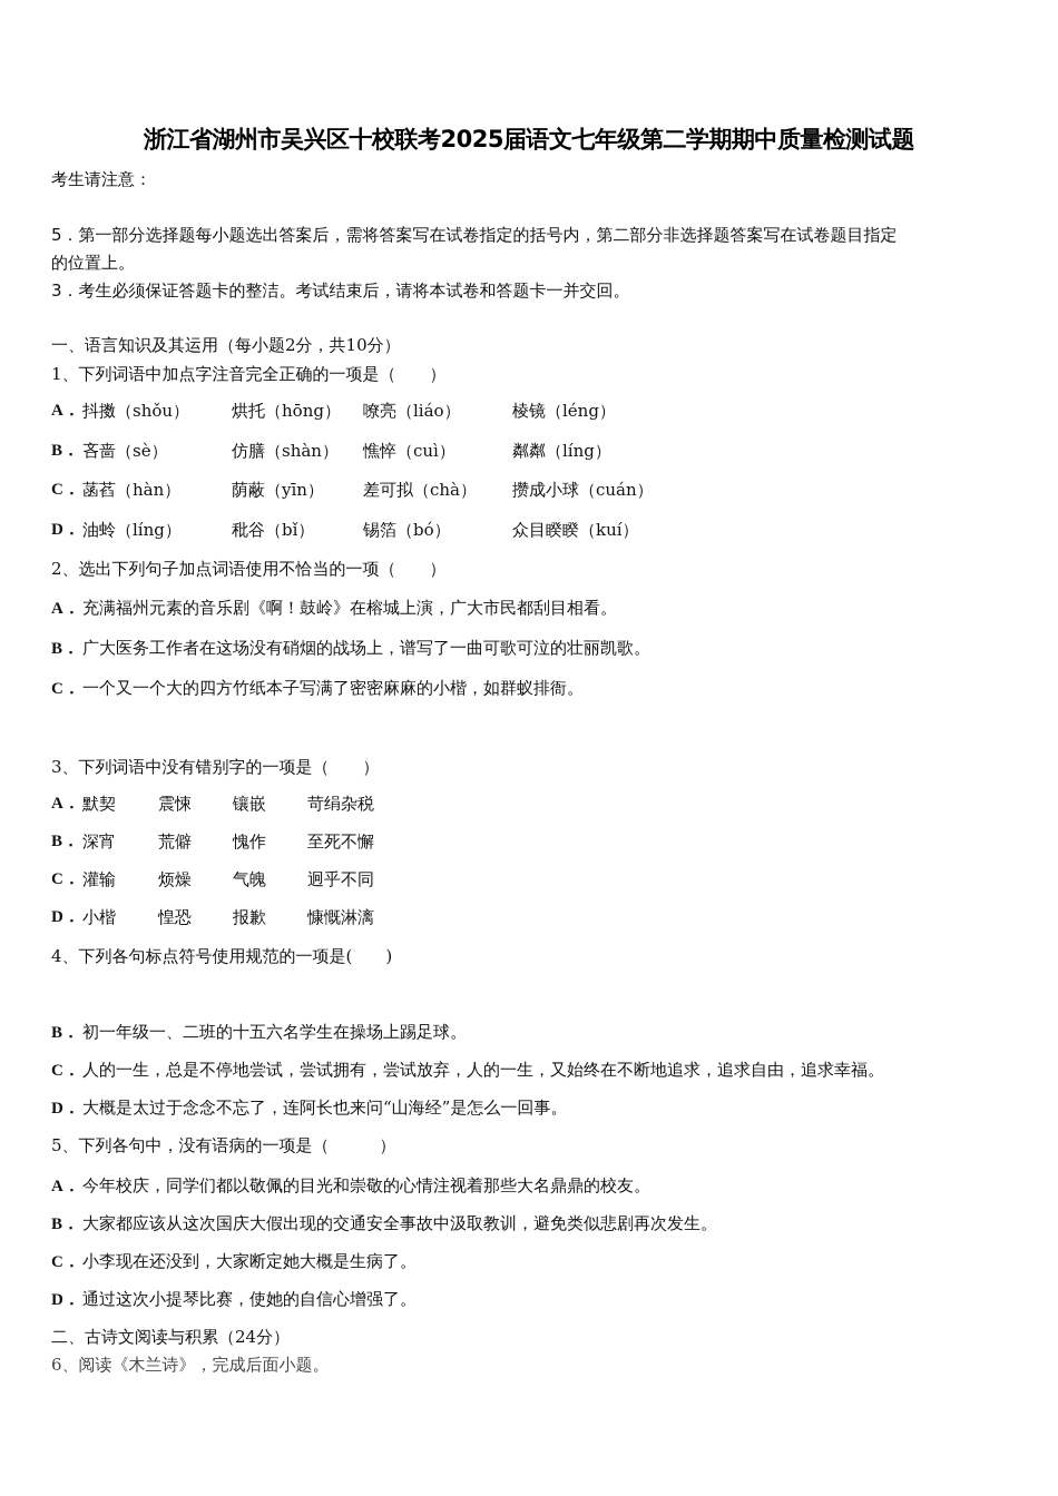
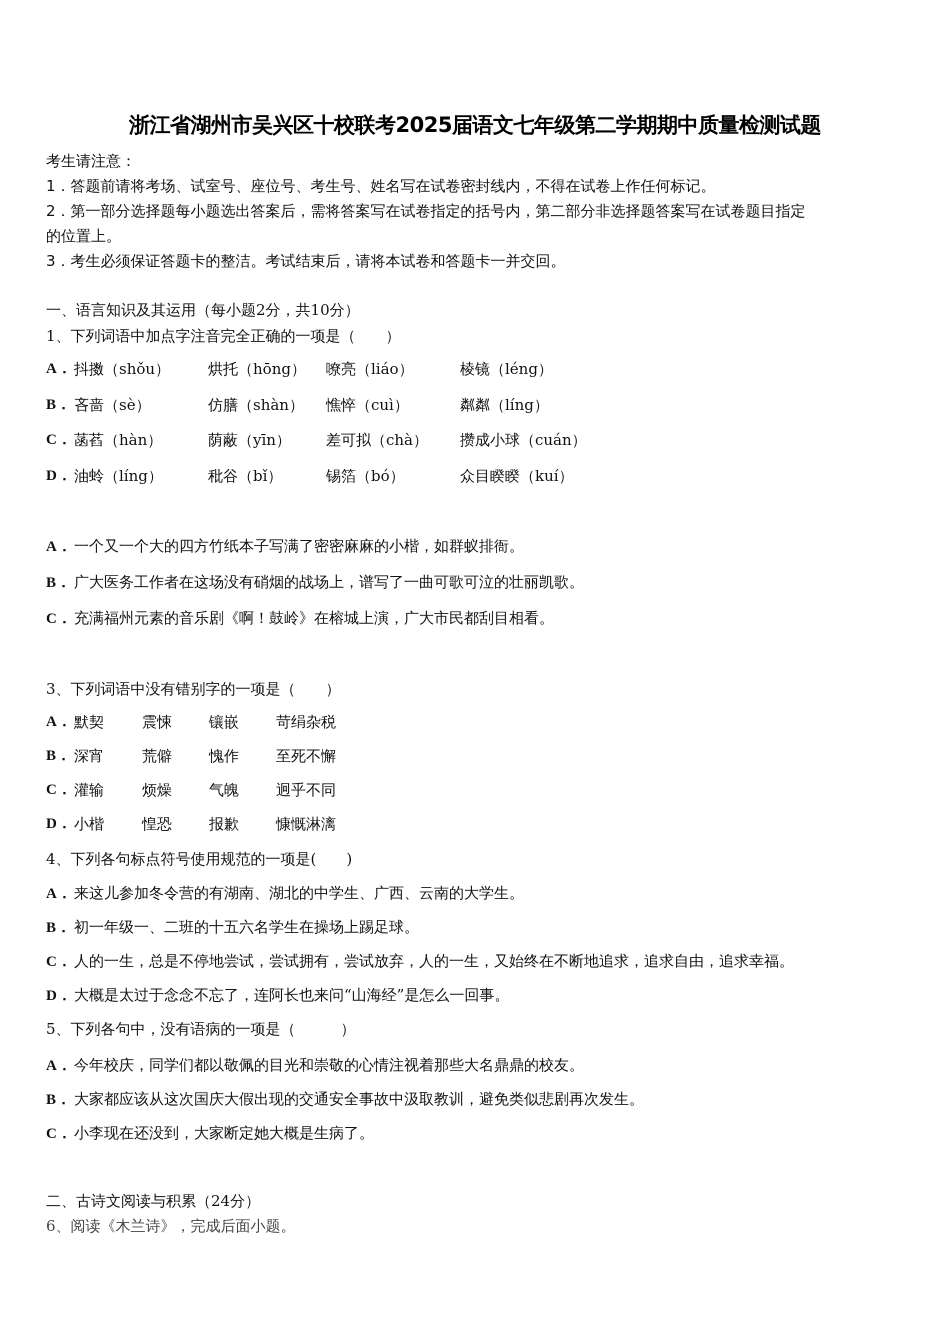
  浙江省湖州市吴兴区十校联考2025届语文七年级第二学期期中质量检测试题
  考生请注意：
+ 1．答题前请将考场、试室号、座位号、考生号、姓名写在试卷密封线内，不得在试卷上作任何标记。
- 5．第一部分选择题每小题选出答案后，需将答案写在试卷指定的括号内，第二部分非选择题答案写在试卷题目指定
+ 2．第一部分选择题每小题选出答案后，需将答案写在试卷指定的括号内，第二部分非选择题答案写在试卷题目指定
  的位置上。
  3．考生必须保证答题卡的整洁。考试结束后，请将本试卷和答题卡一并交回。
  一、语言知识及其运用（每小题2分，共10分）
  1、下列词语中加点字注音完全正确的一项是（ ）
  A．
  抖擞（shǒu）
  烘托（hōng）
  嘹亮（liáo）
  棱镜（léng）
  B．
  吝啬（sè）
  仿膳（shàn）
  憔悴（cuì）
  粼粼（líng）
  C．
  菡萏（hàn）
  荫蔽（yīn）
  差可拟（chà）
  攒成小球（cuán）
  D．
  油蛉（líng）
  秕谷（bǐ）
  锡箔（bó）
  众目睽睽（kuí）
- 2、选出下列句子加点词语使用不恰当的一项（ ）
- A． 充满福州元素的音乐剧《啊！鼓岭》在榕城上演，广大市民都刮目相看。
+ A． 一个又一个大的四方竹纸本子写满了密密麻麻的小楷，如群蚁排衙。
  B． 广大医务工作者在这场没有硝烟的战场上，谱写了一曲可歌可泣的壮丽凯歌。
- C． 一个又一个大的四方竹纸本子写满了密密麻麻的小楷，如群蚁排衙。
+ C． 充满福州元素的音乐剧《啊！鼓岭》在榕城上演，广大市民都刮目相看。
  3、下列词语中没有错别字的一项是（ ）
  A．
  默契
  震悚
  镶嵌
  苛绢杂税
  B．
  深宵
  荒僻
  愧作
  至死不懈
  C．
  灌输
  烦燥
  气魄
  迥乎不同
  D．
  小楷
  惶恐
  报歉
  慷慨淋漓
  4、下列各句标点符号使用规范的一项是( )
+ A． 来这儿参加冬令营的有湖南、湖北的中学生、广西、云南的大学生。
  B． 初一年级一、二班的十五六名学生在操场上踢足球。
  C． 人的一生，总是不停地尝试，尝试拥有，尝试放弃，人的一生，又始终在不断地追求，追求自由，追求幸福。
  D． 大概是太过于念念不忘了，连阿长也来问“山海经”是怎么一回事。
  5、下列各句中，没有语病的一项是（ ）
  A． 今年校庆，同学们都以敬佩的目光和崇敬的心情注视着那些大名鼎鼎的校友。
  B． 大家都应该从这次国庆大假出现的交通安全事故中汲取教训，避免类似悲剧再次发生。
  C． 小李现在还没到，大家断定她大概是生病了。
- D． 通过这次小提琴比赛，使她的自信心增强了。
  二、古诗文阅读与积累（24分）
  6、阅读《木兰诗》，完成后面小题。
